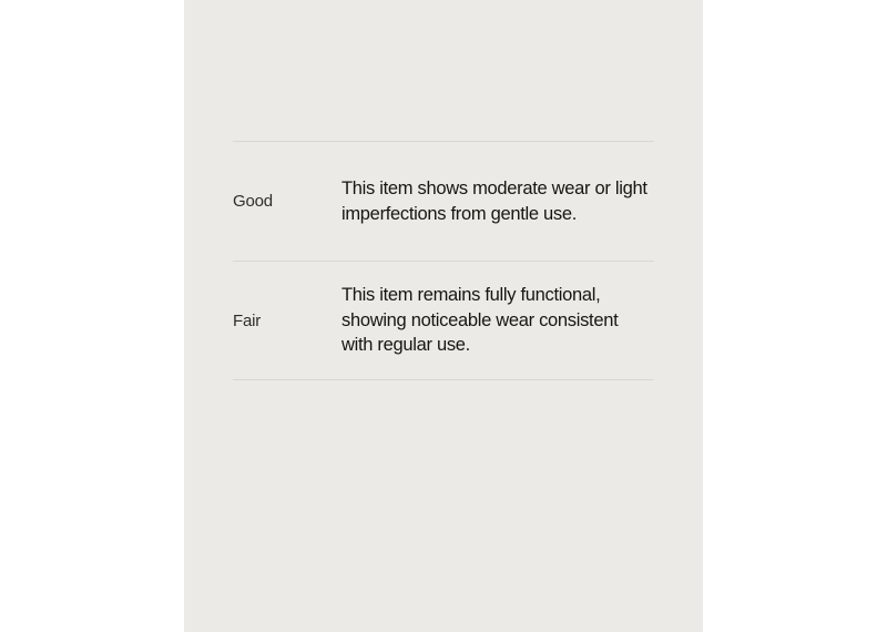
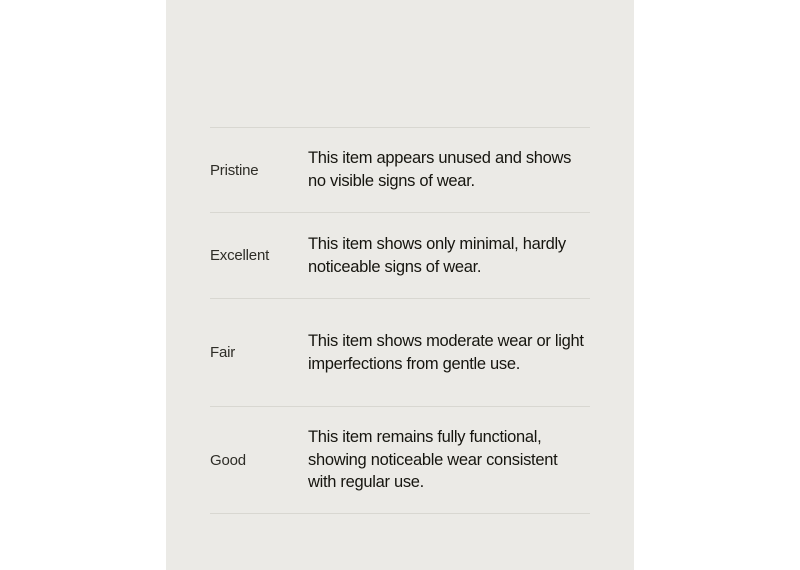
+ Pristine
+ This item appears unused and shows no visible signs of wear.
+ Excellent
+ This item shows only minimal, hardly noticeable signs of wear.
- Good
+ Fair
  This item shows moderate wear or light imperfections from gentle use.
- Fair
+ Good
  This item remains fully functional, showing noticeable wear consistent with regular use.
